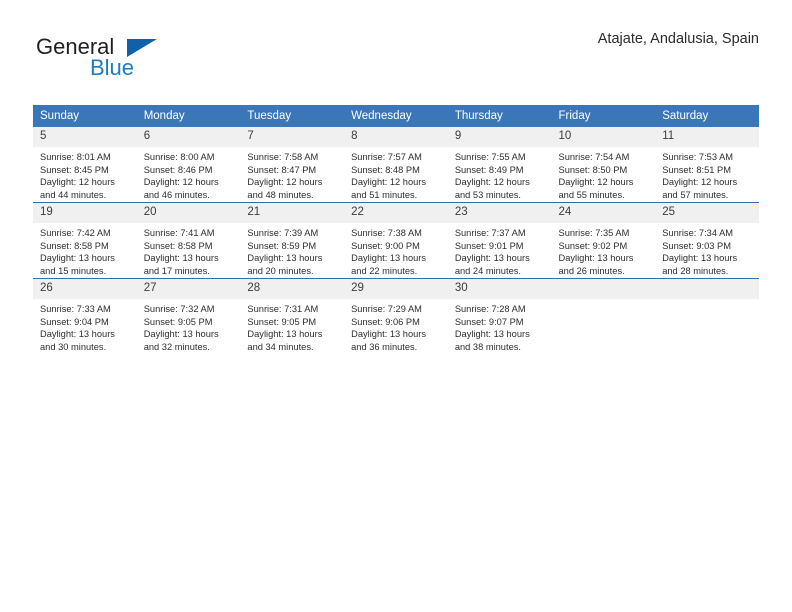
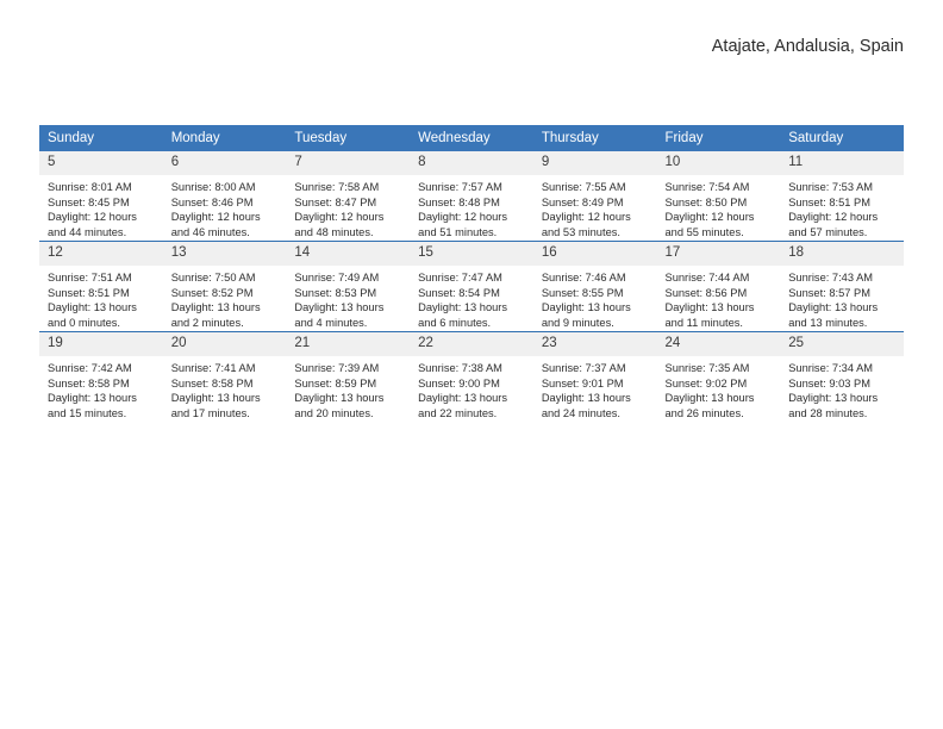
- General
- Blue
  Atajate, Andalusia, Spain
  Sunday	Monday	Tuesday	Wednesday	Thursday	Friday	Saturday
  5Sunrise: 8:01 AMSunset: 8:45 PMDaylight: 12 hours and 44 minutes.	6Sunrise: 8:00 AMSunset: 8:46 PMDaylight: 12 hours and 46 minutes.	7Sunrise: 7:58 AMSunset: 8:47 PMDaylight: 12 hours and 48 minutes.	8Sunrise: 7:57 AMSunset: 8:48 PMDaylight: 12 hours and 51 minutes.	9Sunrise: 7:55 AMSunset: 8:49 PMDaylight: 12 hours and 53 minutes.	10Sunrise: 7:54 AMSunset: 8:50 PMDaylight: 12 hours and 55 minutes.	11Sunrise: 7:53 AMSunset: 8:51 PMDaylight: 12 hours and 57 minutes.
+ 12Sunrise: 7:51 AMSunset: 8:51 PMDaylight: 13 hours and 0 minutes.	13Sunrise: 7:50 AMSunset: 8:52 PMDaylight: 13 hours and 2 minutes.	14Sunrise: 7:49 AMSunset: 8:53 PMDaylight: 13 hours and 4 minutes.	15Sunrise: 7:47 AMSunset: 8:54 PMDaylight: 13 hours and 6 minutes.	16Sunrise: 7:46 AMSunset: 8:55 PMDaylight: 13 hours and 9 minutes.	17Sunrise: 7:44 AMSunset: 8:56 PMDaylight: 13 hours and 11 minutes.	18Sunrise: 7:43 AMSunset: 8:57 PMDaylight: 13 hours and 13 minutes.
  19Sunrise: 7:42 AMSunset: 8:58 PMDaylight: 13 hours and 15 minutes.	20Sunrise: 7:41 AMSunset: 8:58 PMDaylight: 13 hours and 17 minutes.	21Sunrise: 7:39 AMSunset: 8:59 PMDaylight: 13 hours and 20 minutes.	22Sunrise: 7:38 AMSunset: 9:00 PMDaylight: 13 hours and 22 minutes.	23Sunrise: 7:37 AMSunset: 9:01 PMDaylight: 13 hours and 24 minutes.	24Sunrise: 7:35 AMSunset: 9:02 PMDaylight: 13 hours and 26 minutes.	25Sunrise: 7:34 AMSunset: 9:03 PMDaylight: 13 hours and 28 minutes.
- 26Sunrise: 7:33 AMSunset: 9:04 PMDaylight: 13 hours and 30 minutes.	27Sunrise: 7:32 AMSunset: 9:05 PMDaylight: 13 hours and 32 minutes.	28Sunrise: 7:31 AMSunset: 9:05 PMDaylight: 13 hours and 34 minutes.	29Sunrise: 7:29 AMSunset: 9:06 PMDaylight: 13 hours and 36 minutes.	30Sunrise: 7:28 AMSunset: 9:07 PMDaylight: 13 hours and 38 minutes.
